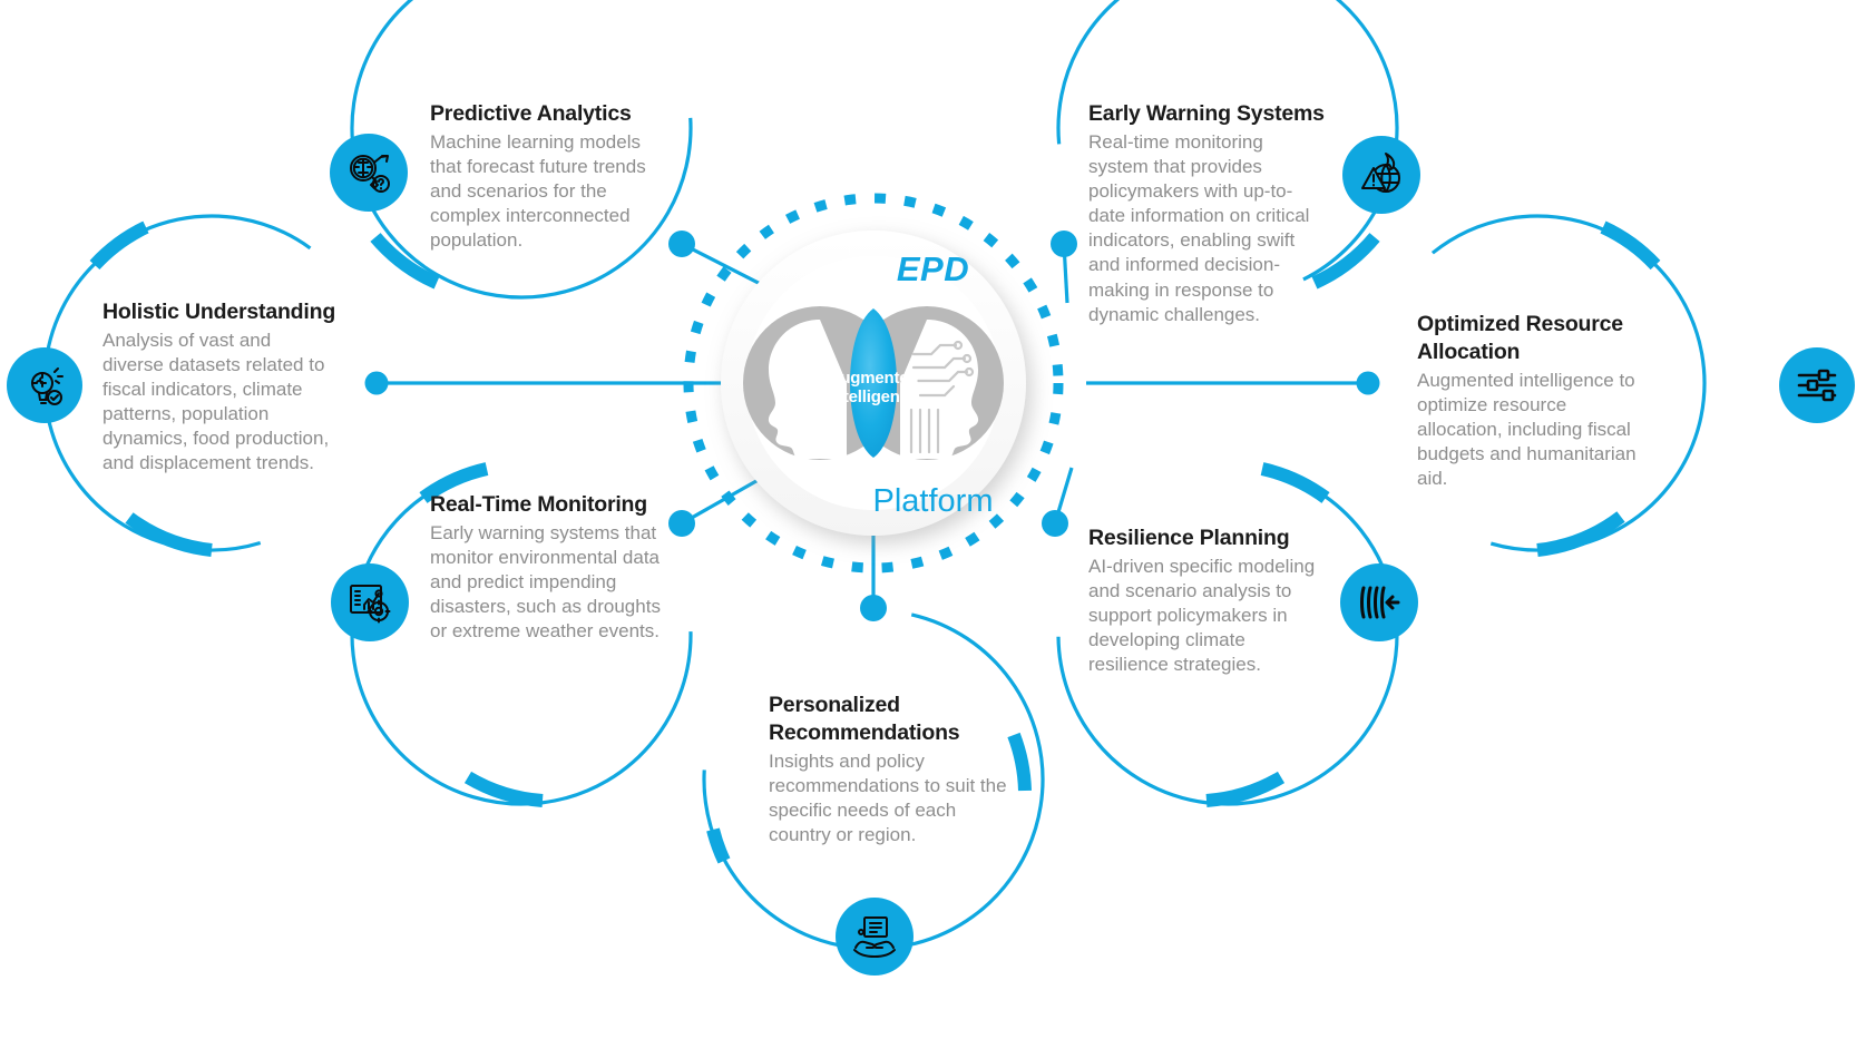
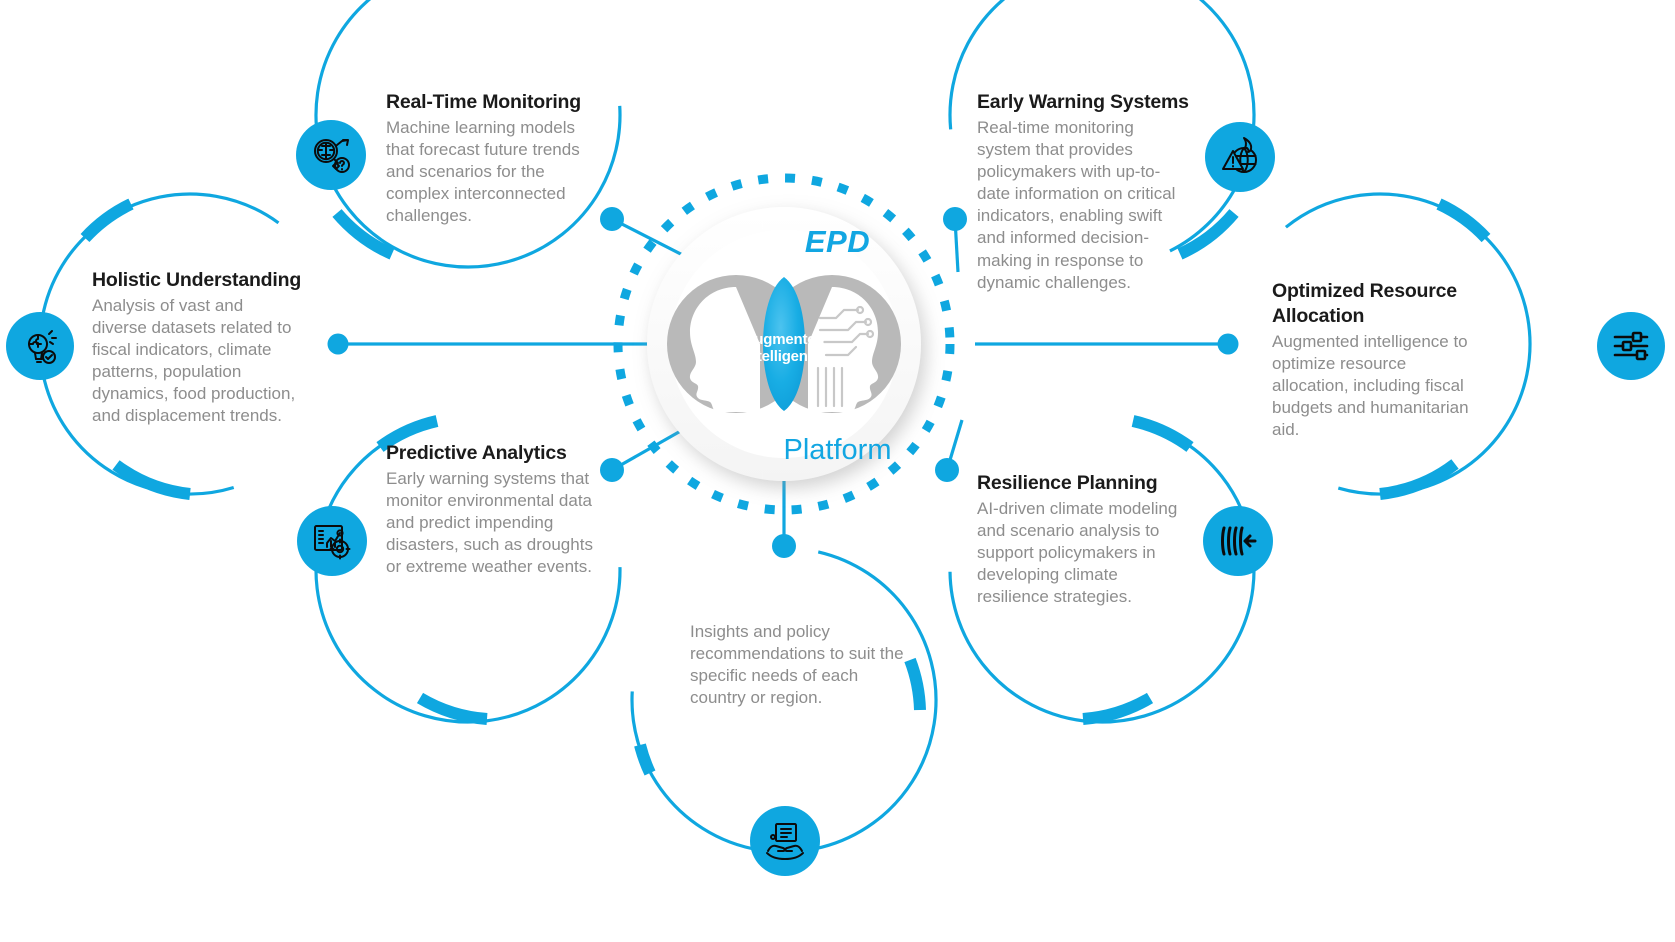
  Holistic Understanding
  Analysis of vast and diverse datasets related to fiscal indicators, climate patterns, population dynamics, food production, and displacement trends.
- Predictive Analytics
+ Real-Time Monitoring
- Machine learning models that forecast future trends and scenarios for the complex interconnected population.
+ Machine learning models that forecast future trends and scenarios for the complex interconnected challenges.
- Real-Time Monitoring
+ Predictive Analytics
  Early warning systems that monitor environmental data and predict impending disasters, such as droughts or extreme weather events.
- Personalized Recommendations
  Insights and policy recommendations to suit the specific needs of each country or region.
  Early Warning Systems
  Real-time monitoring system that provides policymakers with up-to-date information on critical indicators, enabling swift and informed decision-making in response to dynamic challenges.
  Optimized Resource Allocation
  Augmented intelligence to optimize resource allocation, including fiscal budgets and humanitarian aid.
  Resilience Planning
- AI-driven specific modeling and scenario analysis to support policymakers in developing climate resilience strategies.
+ AI-driven climate modeling and scenario analysis to support policymakers in developing climate resilience strategies.
  EPD
  Platform
  Augmented
  Intelligence
